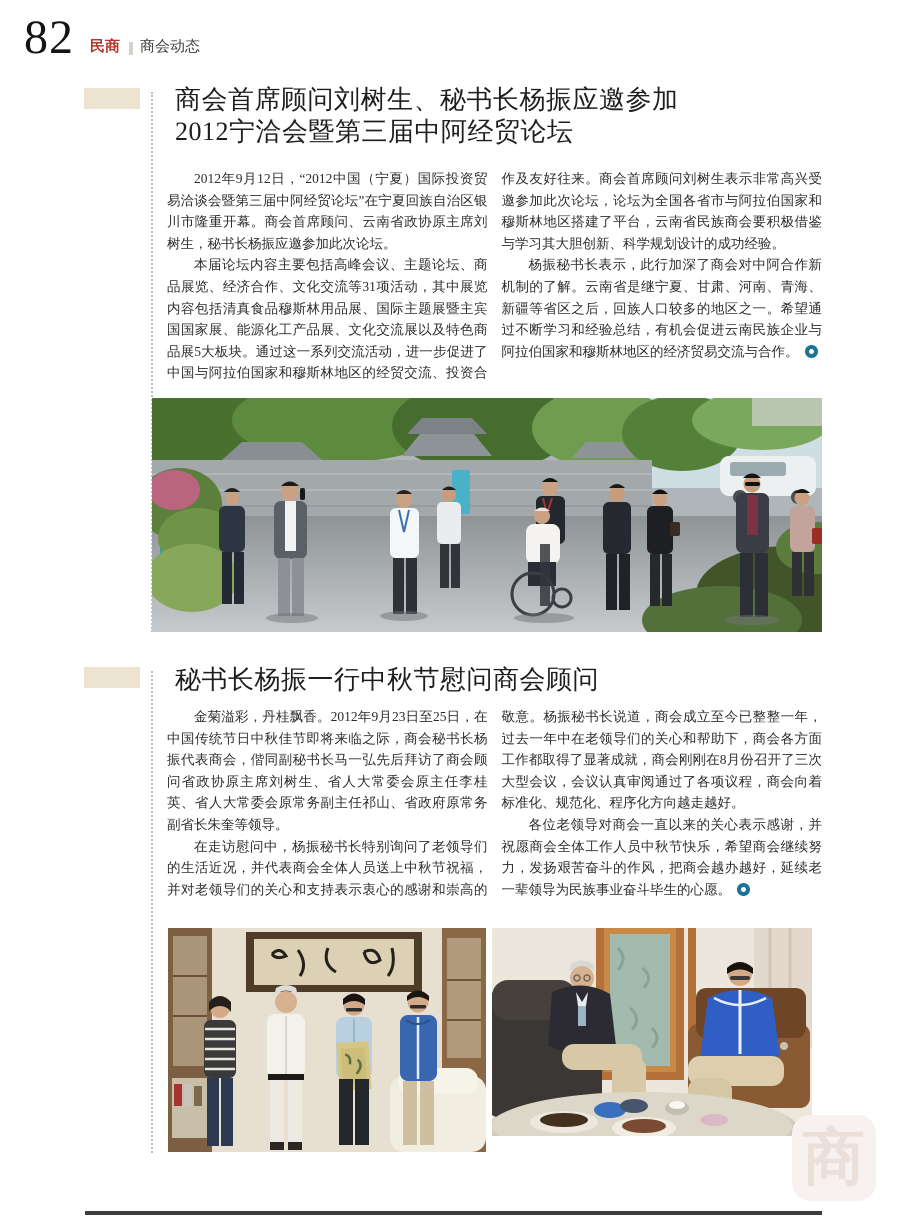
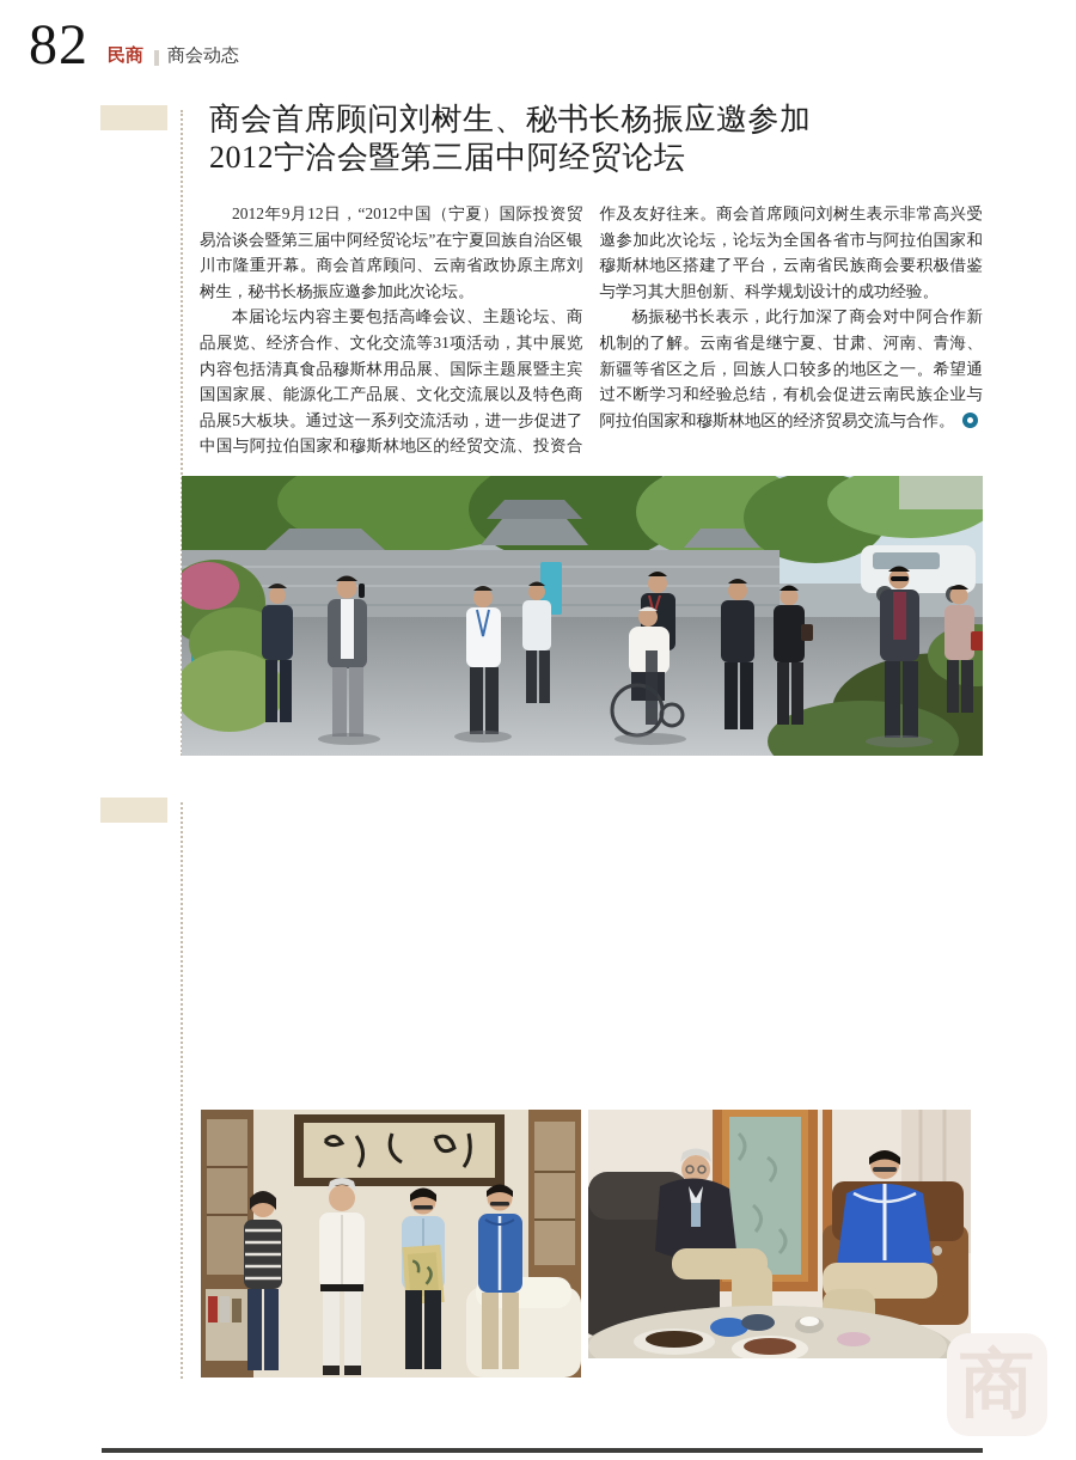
  82
  民商
  商会动态
  商会首席顾问刘树生、秘书长杨振应邀参加
  2012宁洽会暨第三届中阿经贸论坛
  2012年9月12日，“2012中国（宁夏）国际投资贸易洽谈会暨第三届中阿经贸论坛”在宁夏回族自治区银川市隆重开幕。商会首席顾问、云南省政协原主席刘树生，秘书长杨振应邀参加此次论坛。
  本届论坛内容主要包括高峰会议、主题论坛、商品展览、经济合作、文化交流等31项活动，其中展览内容包括清真食品穆斯林用品展、国际主题展暨主宾国国家展、能源化工产品展、文化交流展以及特色商品展5大板块。通过这一系列交流活动，进一步促进了中国与阿拉伯国家和穆斯林地区的经贸交流、投资合作及友好往来。商会首席顾问刘树生表示非常高兴受邀参加此次论坛，论坛为全国各省市与阿拉伯国家和穆斯林地区搭建了平台，云南省民族商会要积极借鉴与学习其大胆创新、科学规划设计的成功经验。
  杨振秘书长表示，此行加深了商会对中阿合作新机制的了解。云南省是继宁夏、甘肃、河南、青海、新疆等省区之后，回族人口较多的地区之一。希望通过不断学习和经验总结，有机会促进云南民族企业与阿拉伯国家和穆斯林地区的经济贸易交流与合作。
- 秘书长杨振一行中秋节慰问商会顾问
- 金菊溢彩，丹桂飘香。2012年9月23日至25日，在中国传统节日中秋佳节即将来临之际，商会秘书长杨振代表商会，偕同副秘书长马一弘先后拜访了商会顾问省政协原主席刘树生、省人大常委会原主任李桂英、省人大常委会原常务副主任祁山、省政府原常务副省长朱奎等领导。
- 在走访慰问中，杨振秘书长特别询问了老领导们的生活近况，并代表商会全体人员送上中秋节祝福，并对老领导们的关心和支持表示衷心的感谢和崇高的敬意。杨振秘书长说道，商会成立至今已整整一年，过去一年中在老领导们的关心和帮助下，商会各方面工作都取得了显著成就，商会刚刚在8月份召开了三次大型会议，会议认真审阅通过了各项议程，商会向着标准化、规范化、程序化方向越走越好。
- 各位老领导对商会一直以来的关心表示感谢，并祝愿商会全体工作人员中秋节快乐，希望商会继续努力，发扬艰苦奋斗的作风，把商会越办越好，延续老一辈领导为民族事业奋斗毕生的心愿。
